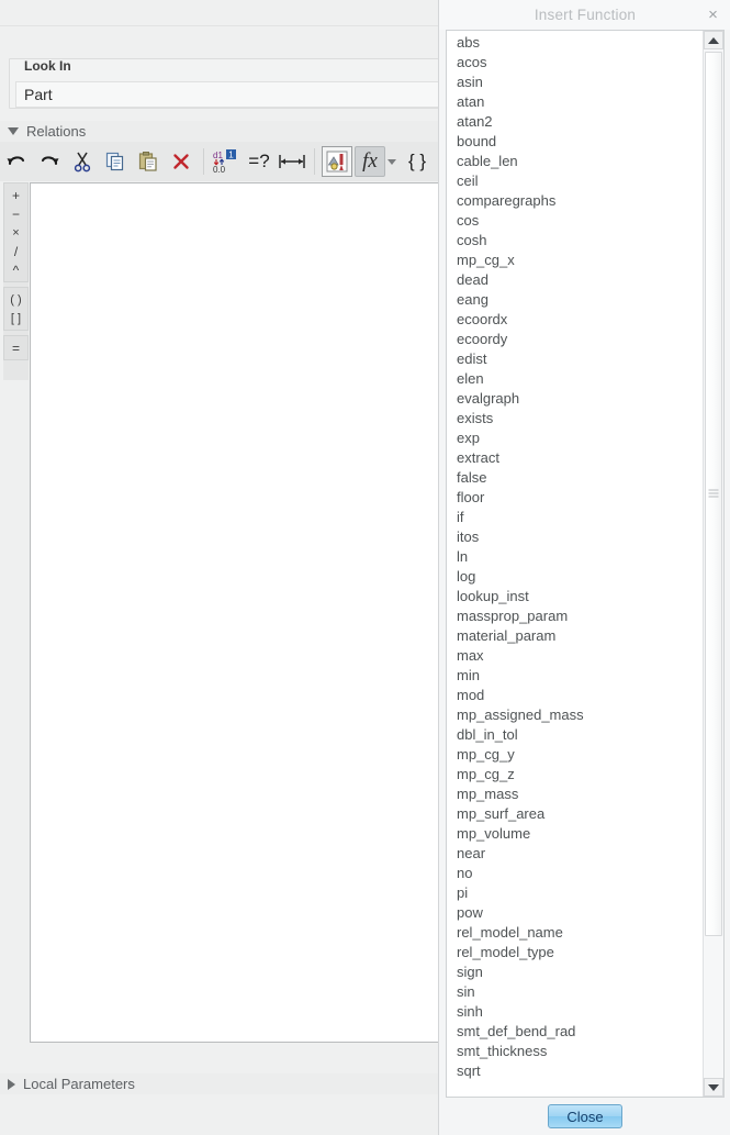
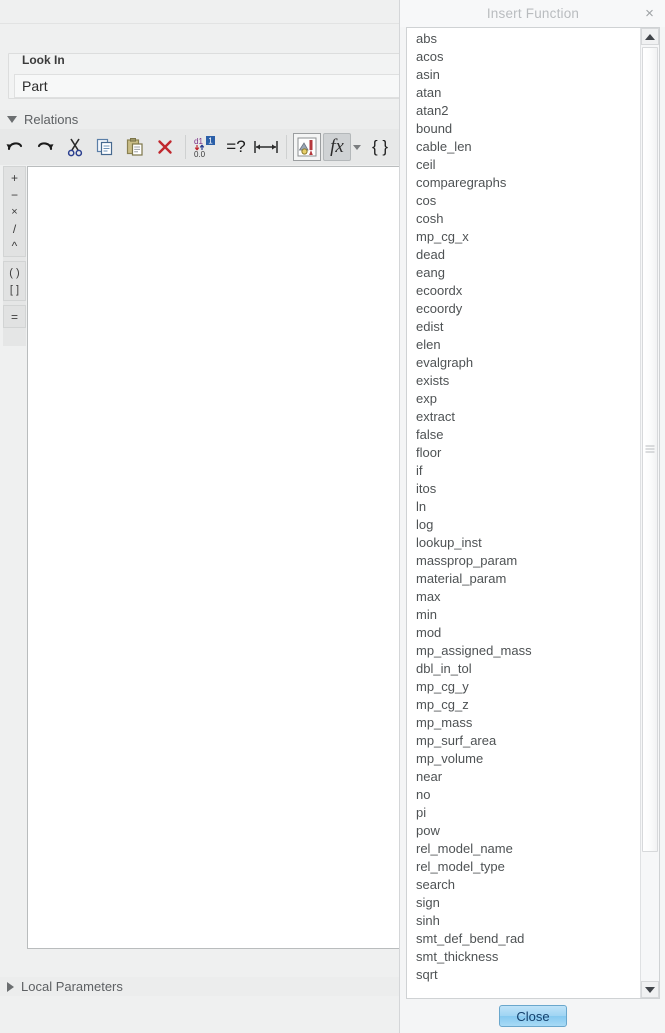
  Look In
  Part
  Relations
  d1
  0.0
  1
  =?
  fx
  { }
  +
  −
  ×
  /
  ^
  ( )
  [ ]
  =
  Local Parameters
  Insert Function
  ×
  abs
  acos
  asin
  atan
  atan2
  bound
  cable_len
  ceil
  comparegraphs
  cos
  cosh
  mp_cg_x
  dead
  eang
  ecoordx
  ecoordy
  edist
  elen
  evalgraph
  exists
  exp
  extract
  false
  floor
  if
  itos
  ln
  log
  lookup_inst
  massprop_param
  material_param
  max
  min
  mod
  mp_assigned_mass
  dbl_in_tol
  mp_cg_y
  mp_cg_z
  mp_mass
  mp_surf_area
  mp_volume
  near
  no
  pi
  pow
  rel_model_name
  rel_model_type
+ search
  sign
- sin
  sinh
  smt_def_bend_rad
  smt_thickness
  sqrt
  Close
